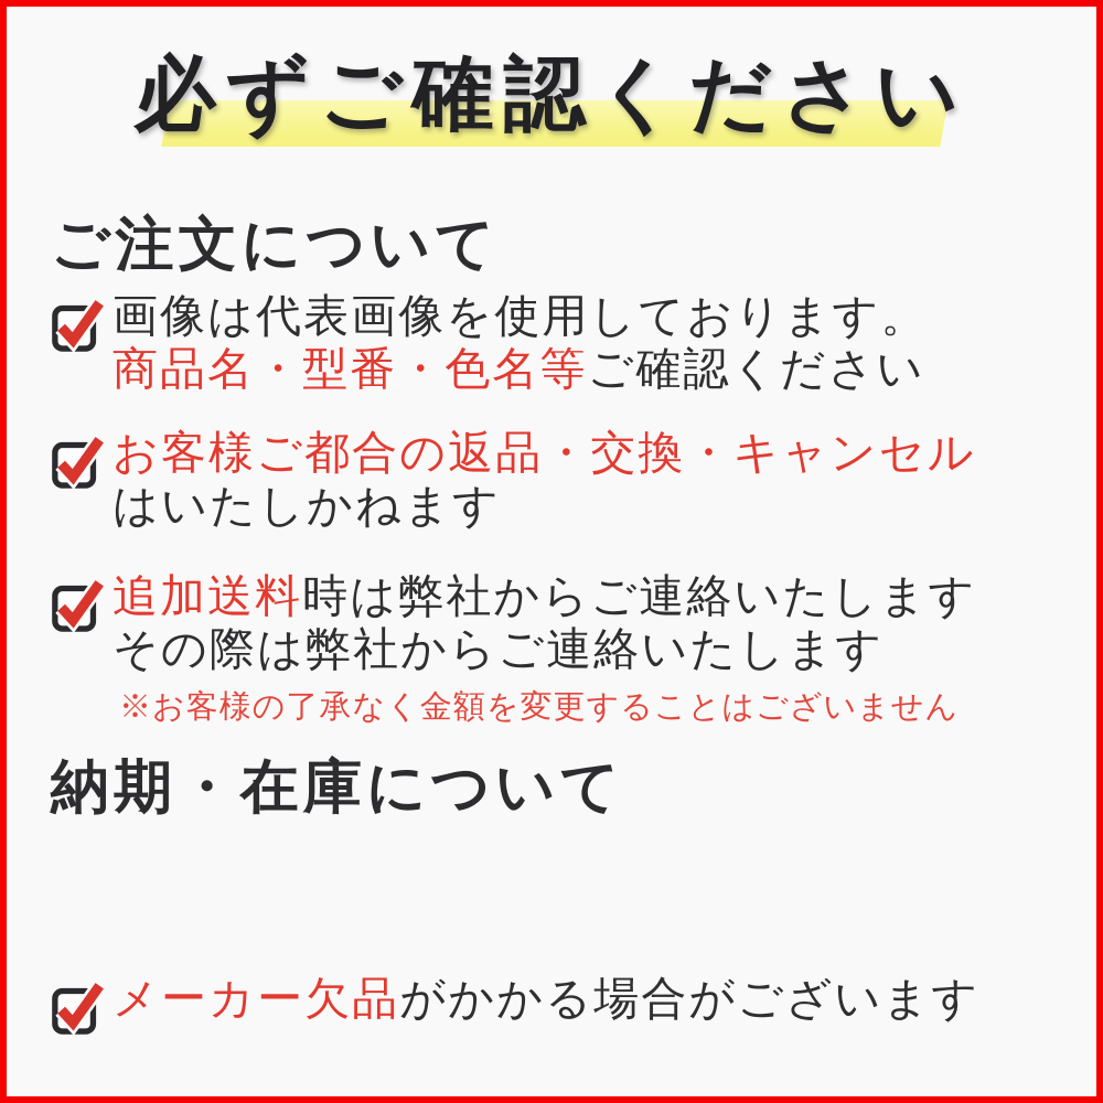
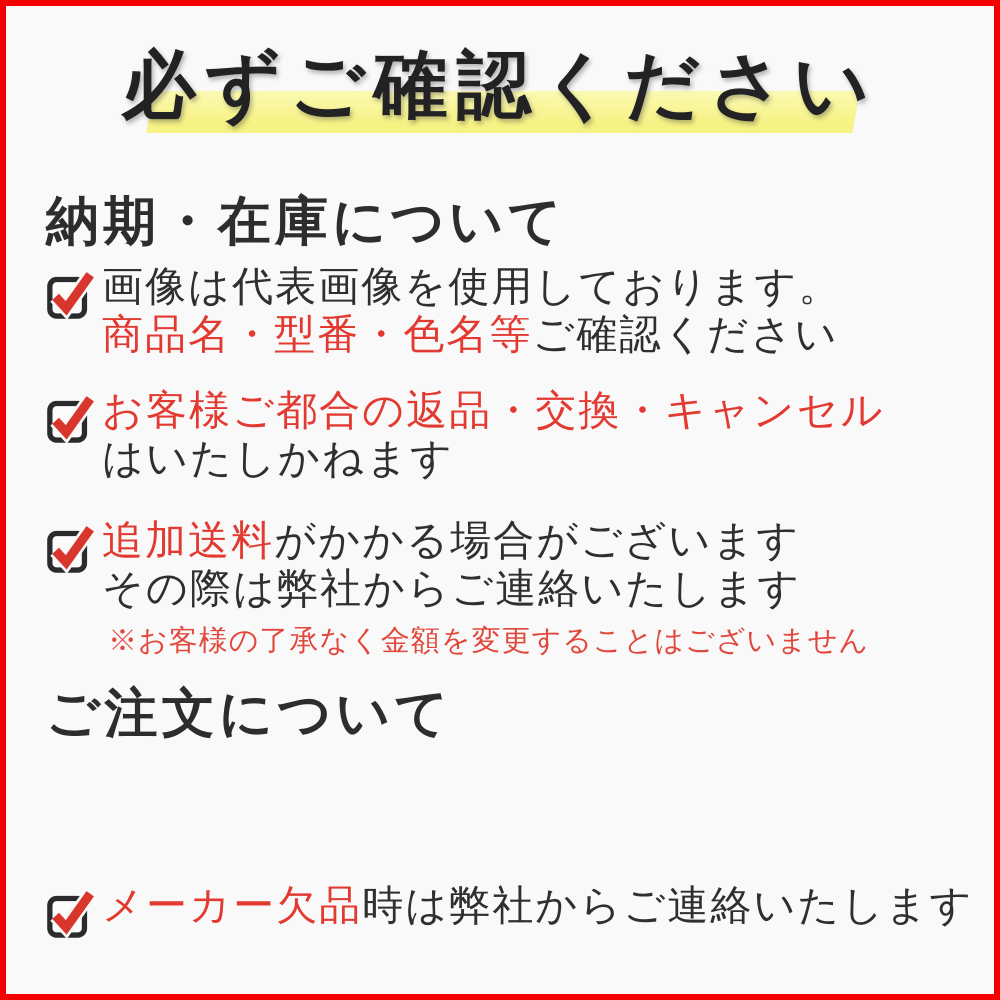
  必ずご確認ください
- ご注文について
+ 納期・在庫について
  画像は代表画像を使用しております。
  商品名・型番・色名等ご確認ください
  お客様ご都合の返品・交換・キャンセル
  はいたしかねます
- 追加送料時は弊社からご連絡いたします
+ 追加送料がかかる場合がございます
  その際は弊社からご連絡いたします
  ※お客様の了承なく金額を変更することはございません
- 納期・在庫について
+ ご注文について
- メーカー欠品がかかる場合がございます
+ メーカー欠品時は弊社からご連絡いたします
